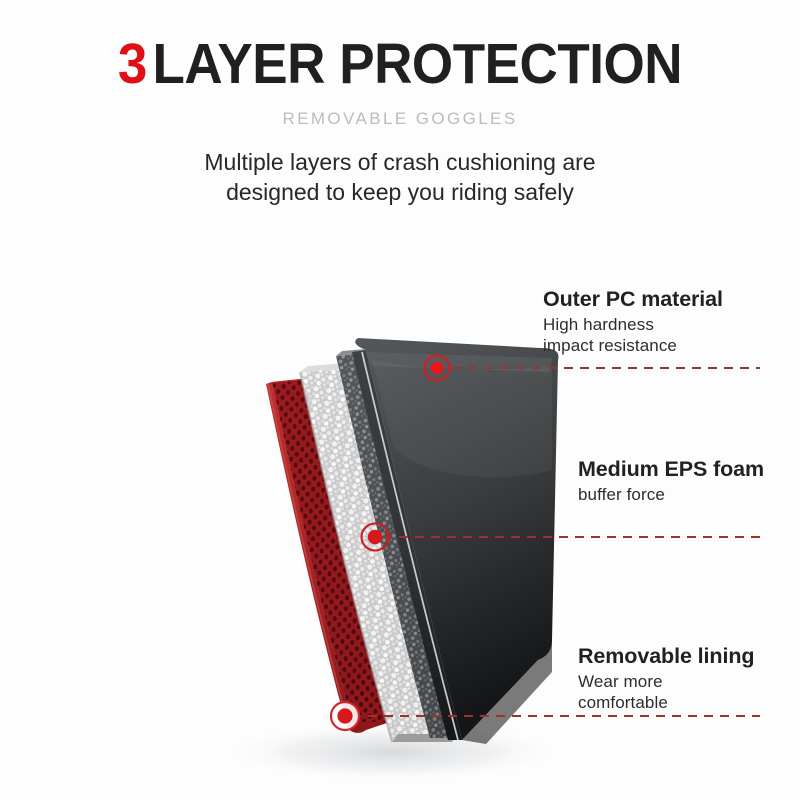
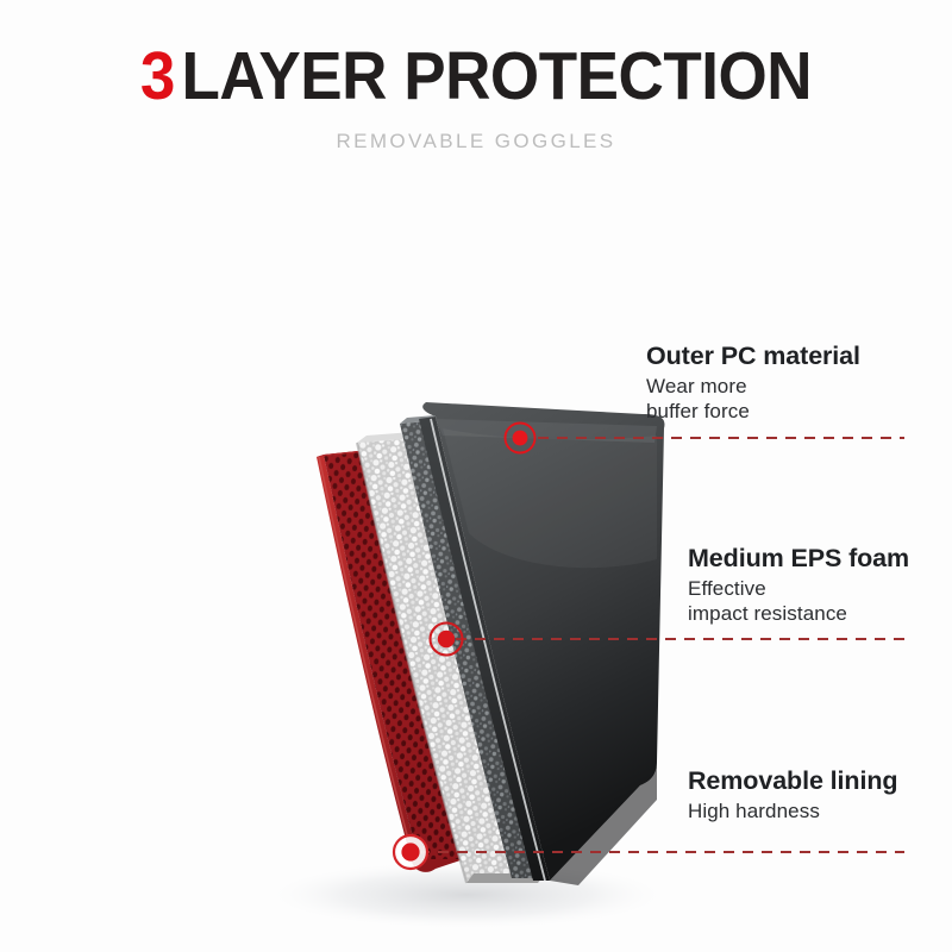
  3LAYER PROTECTION
  REMOVABLE GOGGLES
- Multiple layers of crash cushioning are
- designed to keep you riding safely
  Outer PC material
- High hardness
+ Wear more
- impact resistance
+ buffer force
  Medium EPS foam
+ Effective
- buffer force
+ impact resistance
  Removable lining
- Wear more
+ High hardness
- comfortable
